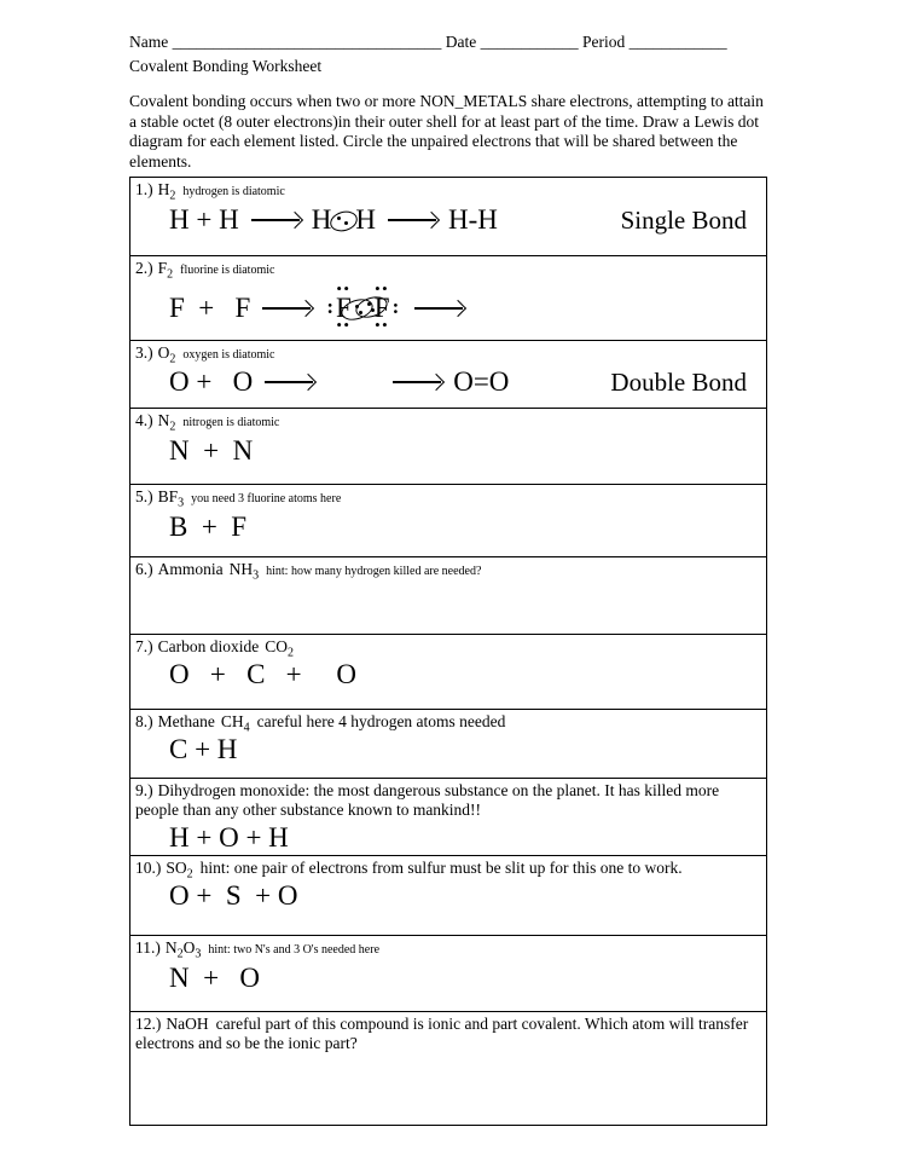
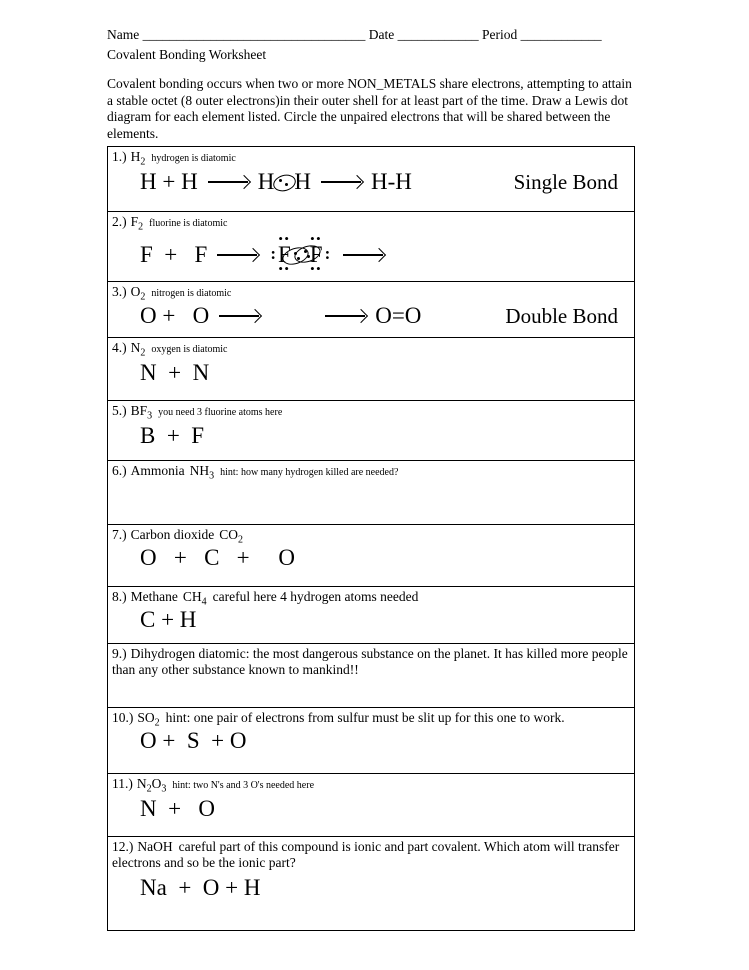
  Name _________________________________ Date ____________ Period ____________
  Covalent Bonding Worksheet
  Covalent bonding occurs when two or more NON_METALS share electrons, attempting to attain a stable octet (8 outer electrons)in their outer shell for at least part of the time. Draw a Lewis dot diagram for each element listed. Circle the unpaired electrons that will be shared between the elements.
  1.) H2 hydrogen is diatomic
  H + H
  H
  H
  H-H
  Single Bond
  2.) F2 fluorine is diatomic
  F + F
  :
  F
  ••
  ••
  F
  ••
  ••
  :
- 3.) O2 oxygen is diatomic
+ 3.) O2 nitrogen is diatomic
  O + O
  O=O
  Double Bond
- 4.) N2 nitrogen is diatomic
+ 4.) N2 oxygen is diatomic
  N + N
  5.) BF3 you need 3 fluorine atoms here
  B + F
  6.) Ammonia NH3 hint: how many hydrogen killed are needed?
  7.) Carbon dioxide CO2
  O + C + O
  8.) Methane CH4careful here 4 hydrogen atoms needed
  C + H
- 9.) Dihydrogen monoxide: the most dangerous substance on the planet. It has killed more people than any other substance known to mankind!!
+ 9.) Dihydrogen diatomic: the most dangerous substance on the planet. It has killed more people than any other substance known to mankind!!
- H + O + H
  10.) SO2hint: one pair of electrons from sulfur must be slit up for this one to work.
  O + S + O
  11.) N2O3 hint: two N's and 3 O's needed here
  N + O
  12.) NaOH careful part of this compound is ionic and part covalent. Which atom will transfer electrons and so be the ionic part?
+ Na + O + H
